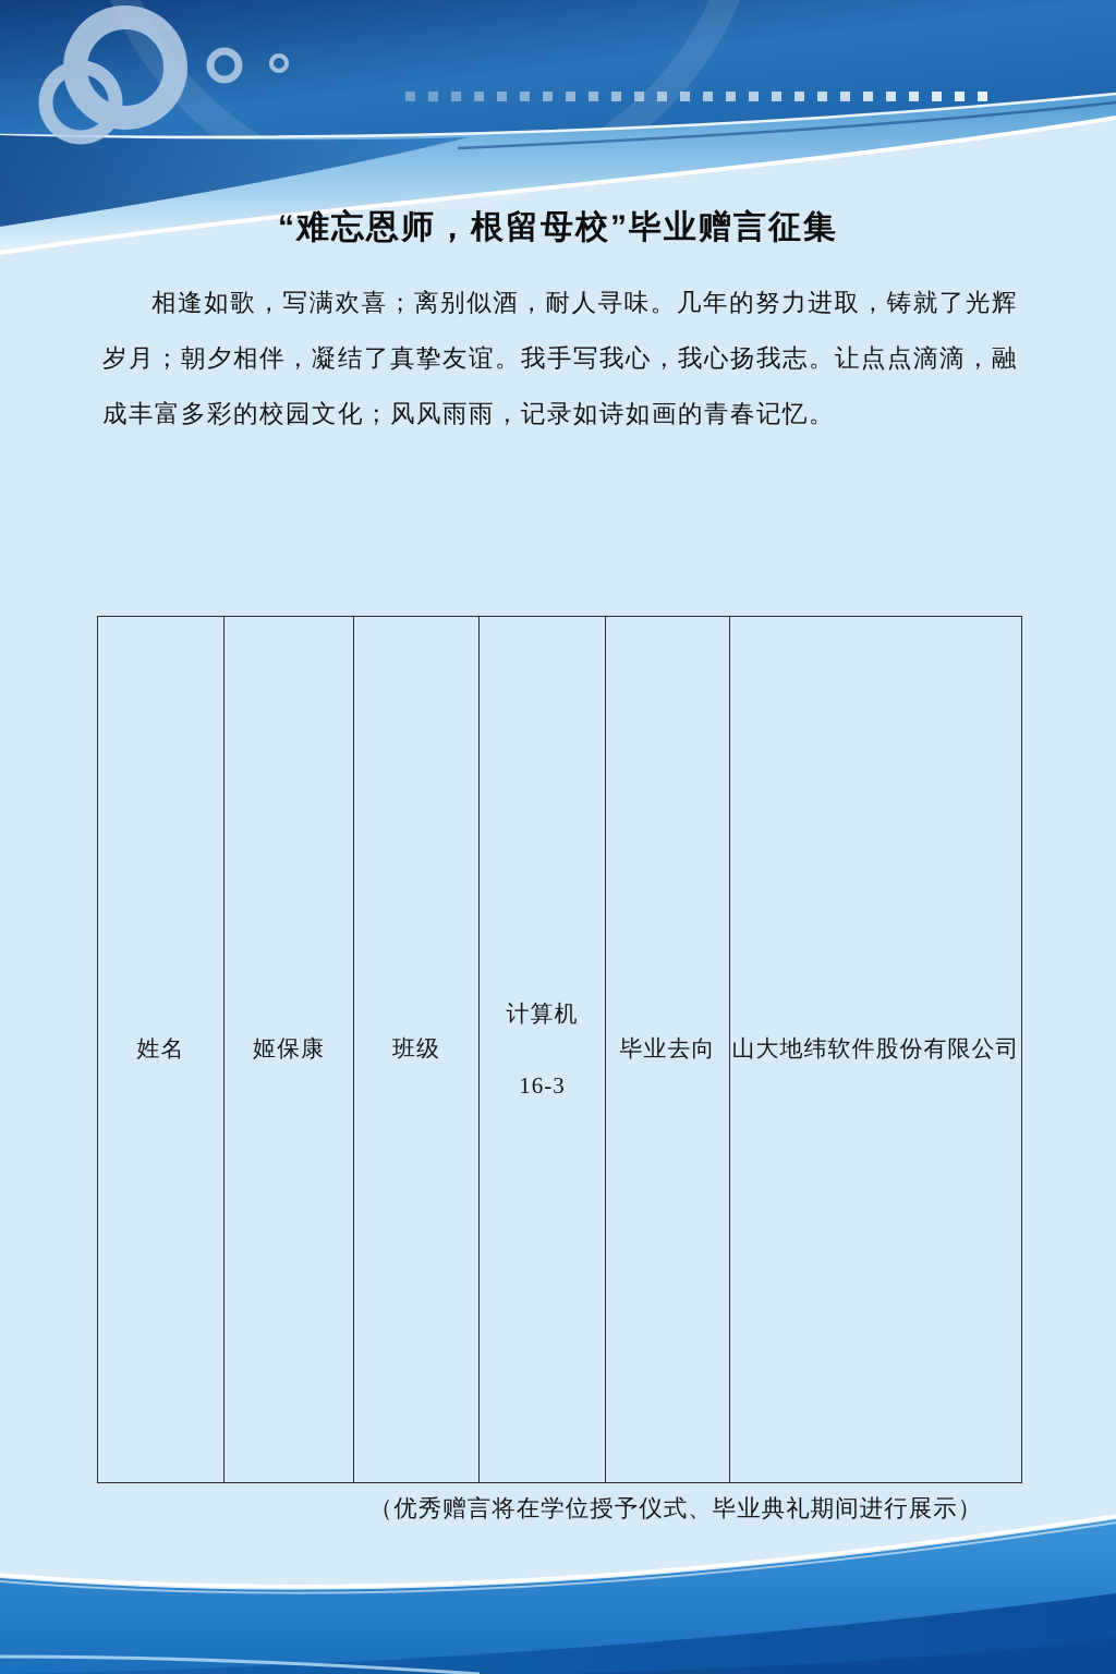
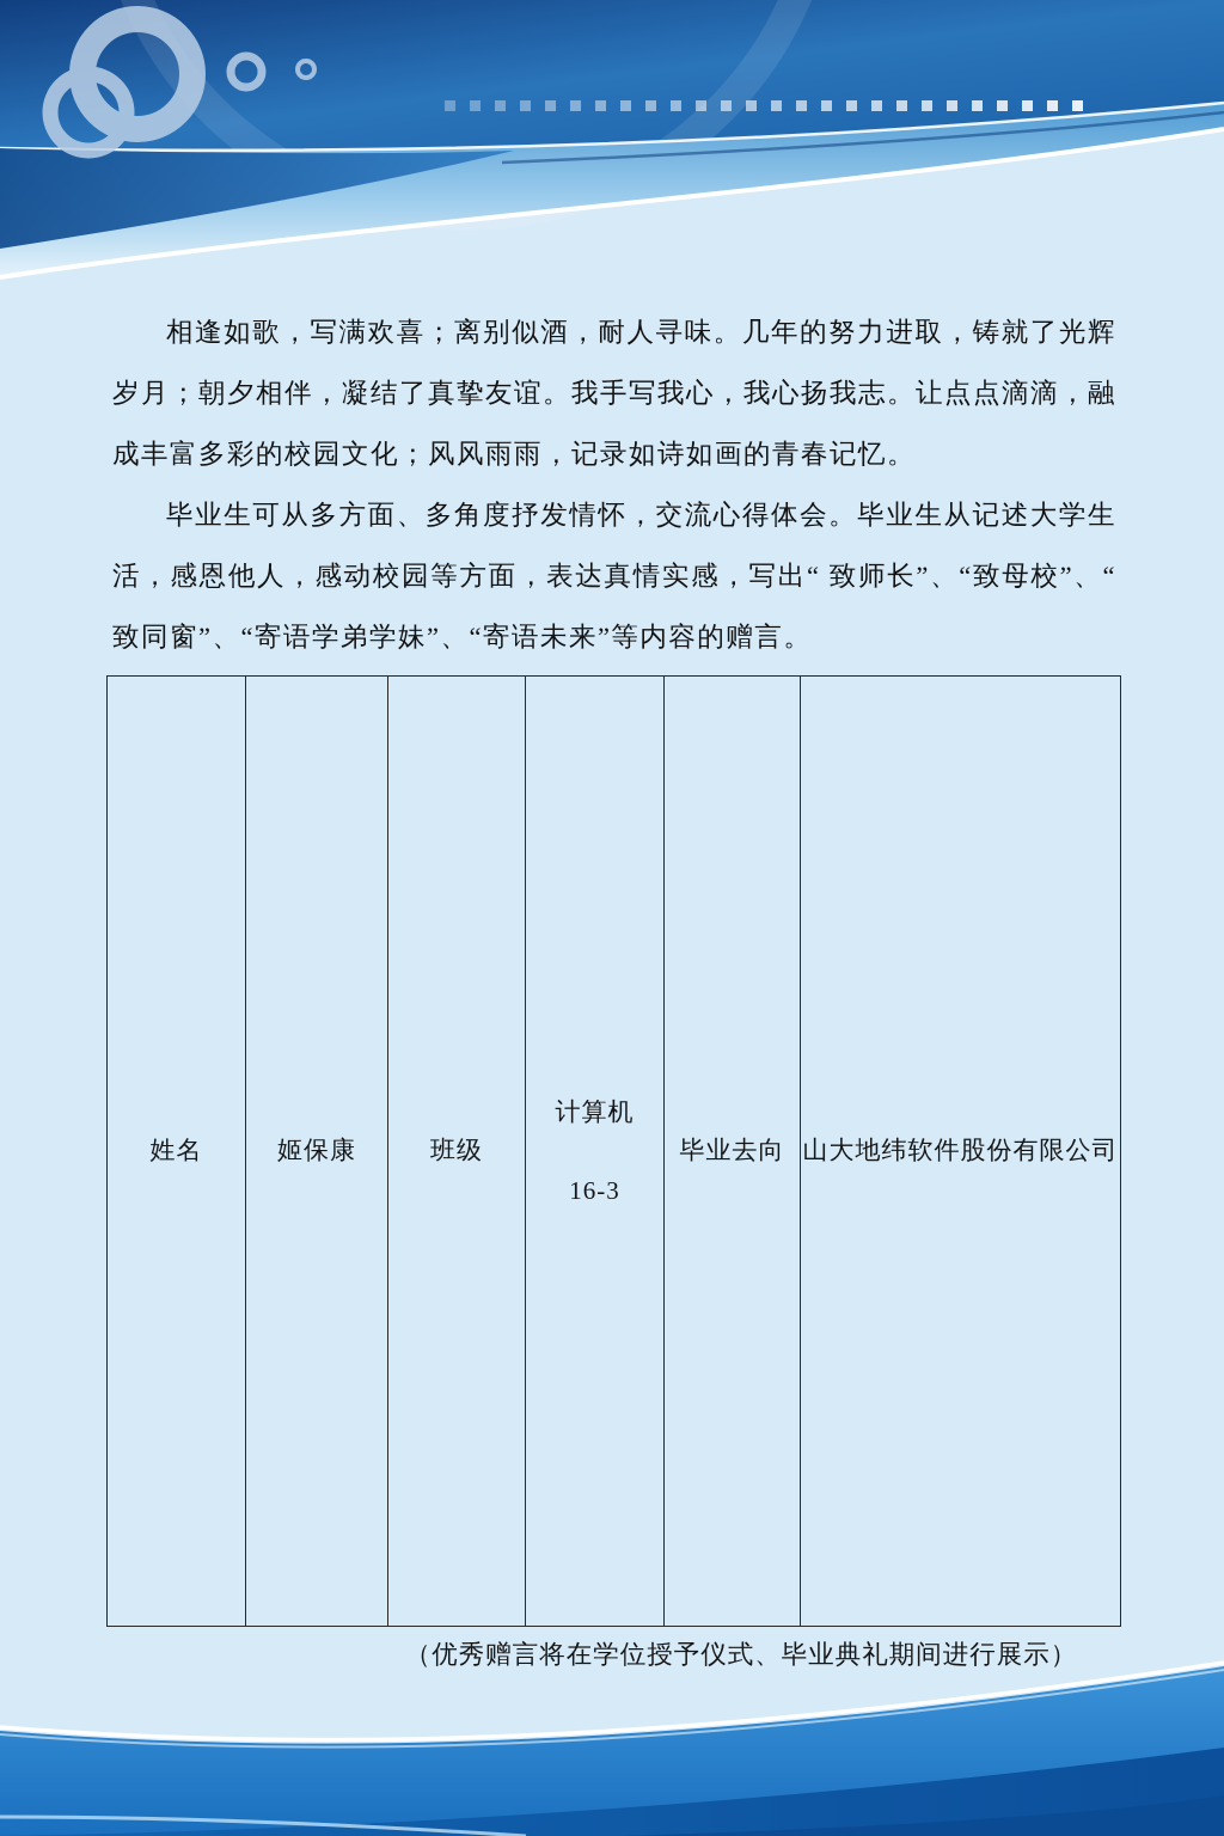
- “难忘恩师，根留母校”毕业赠言征集
  相逢如歌，写满欢喜；离别似酒，耐人寻味。几年的努力进取，铸就了光辉岁月；朝夕相伴，凝结了真挚友谊。我手写我心，我心扬我志。让点点滴滴，融成丰富多彩的校园文化；风风雨雨，记录如诗如画的青春记忆。
+ 毕业生可从多方面、多角度抒发情怀，交流心得体会。毕业生从记述大学生活，感恩他人，感动校园等方面，表达真情实感，写出“ 致师长”、“致母校”、“ 致同窗”、“寄语学弟学妹”、“寄语未来”等内容的赠言。
  姓名	姬保康	班级	计算机 16-3	毕业去向	山大地纬软件股份有限公司
  （优秀赠言将在学位授予仪式、毕业典礼期间进行展示）
